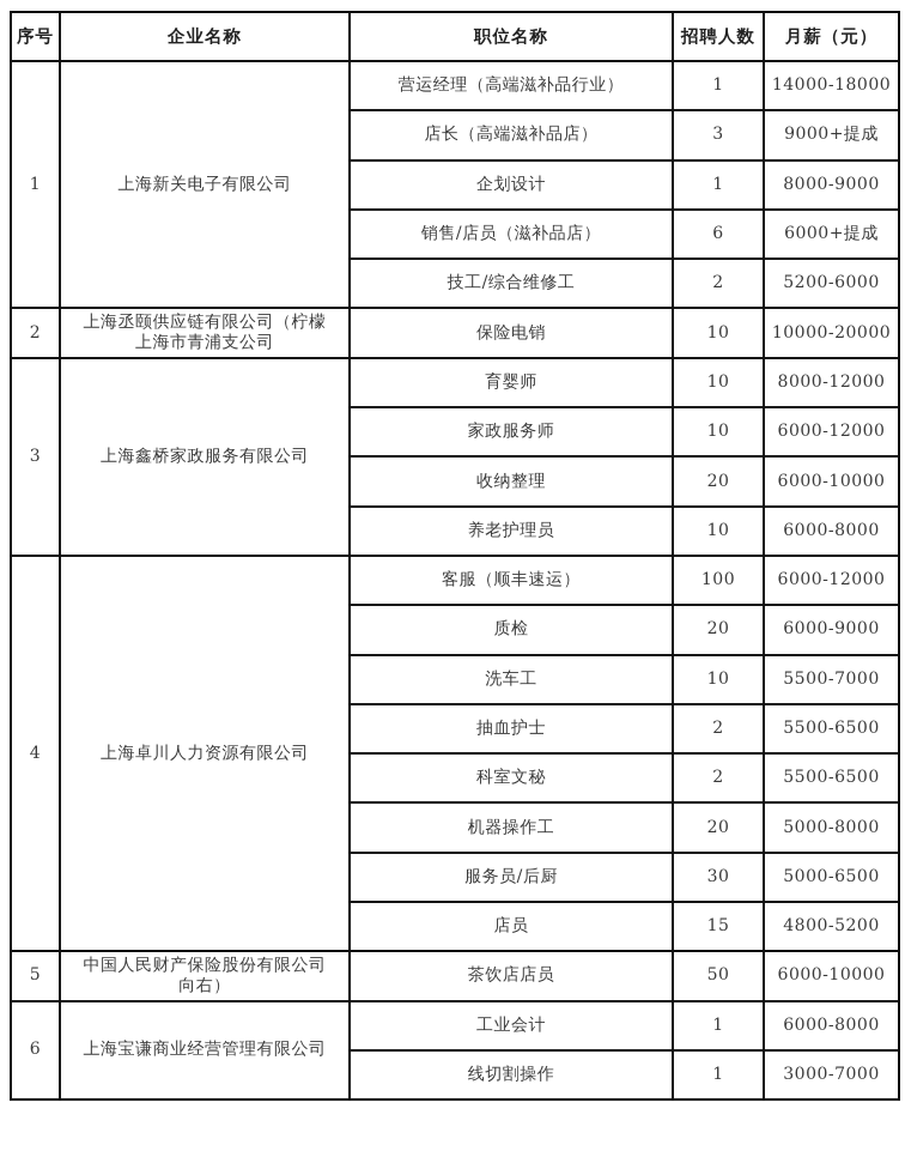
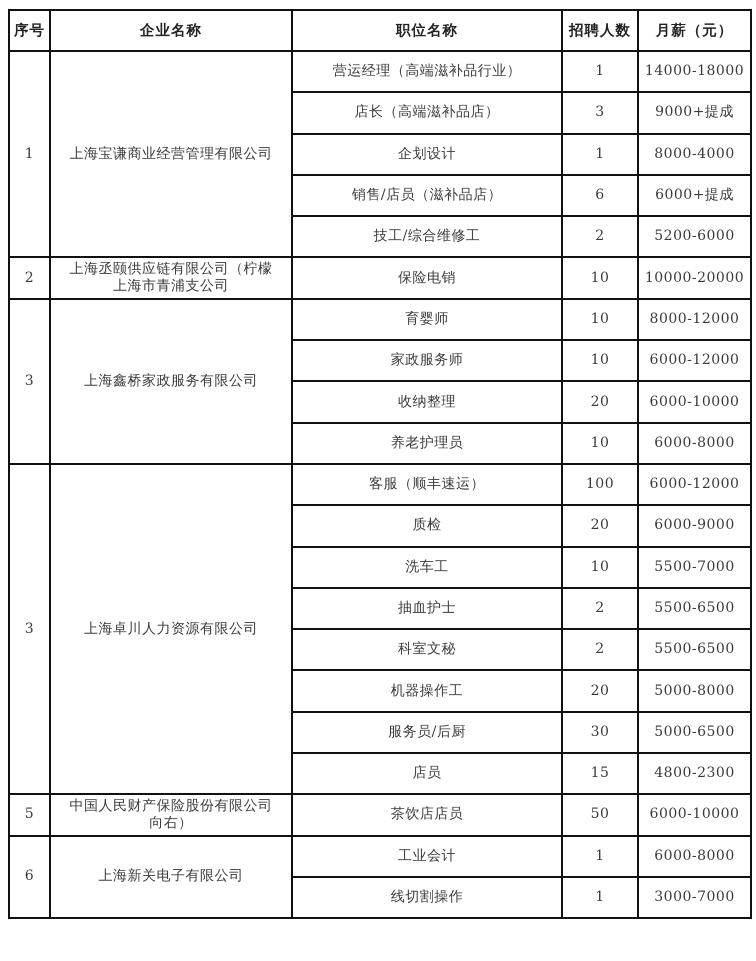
  序号	企业名称	职位名称	招聘人数	月薪（元）
- 1	上海新关电子有限公司	营运经理（高端滋补品行业）	1	14000-18000
+ 1	上海宝谦商业经营管理有限公司	营运经理（高端滋补品行业）	1	14000-18000
  店长（高端滋补品店）	3	9000+提成
- 企划设计	1	8000-9000
+ 企划设计	1	8000-4000
  销售/店员（滋补品店）	6	6000+提成
  技工/综合维修工	2	5200-6000
  2	上海丞颐供应链有限公司（柠檬 上海市青浦支公司	保险电销	10	10000-20000
  3	上海鑫桥家政服务有限公司	育婴师	10	8000-12000
  家政服务师	10	6000-12000
  收纳整理	20	6000-10000
  养老护理员	10	6000-8000
- 4	上海卓川人力资源有限公司	客服（顺丰速运）	100	6000-12000
+ 3	上海卓川人力资源有限公司	客服（顺丰速运）	100	6000-12000
  质检	20	6000-9000
  洗车工	10	5500-7000
  抽血护士	2	5500-6500
  科室文秘	2	5500-6500
  机器操作工	20	5000-8000
  服务员/后厨	30	5000-6500
- 店员	15	4800-5200
+ 店员	15	4800-2300
  5	中国人民财产保险股份有限公司 向右）	茶饮店店员	50	6000-10000
- 6	上海宝谦商业经营管理有限公司	工业会计	1	6000-8000
+ 6	上海新关电子有限公司	工业会计	1	6000-8000
  线切割操作	1	3000-7000
